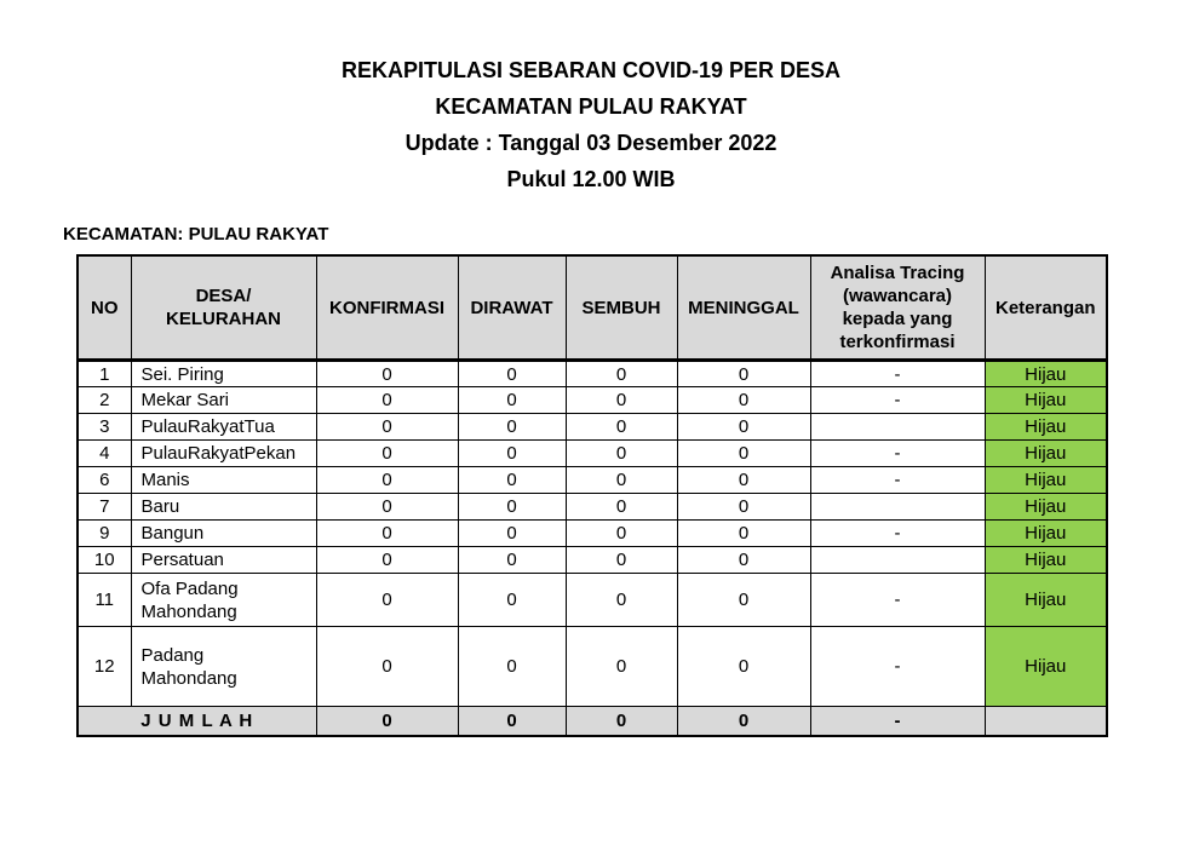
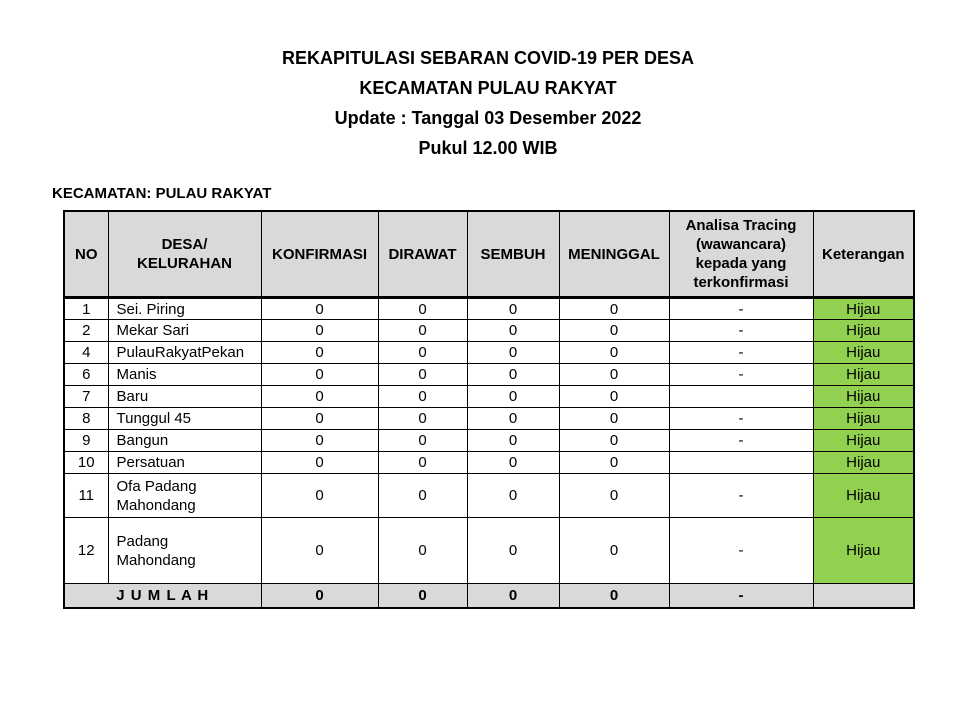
  REKAPITULASI SEBARAN COVID-19 PER DESA
  KECAMATAN PULAU RAKYAT
  Update : Tanggal 03 Desember 2022
  Pukul 12.00 WIB
  KECAMATAN: PULAU RAKYAT
  NO	DESA/ KELURAHAN	KONFIRMASI	DIRAWAT	SEMBUH	MENINGGAL	Analisa Tracing (wawancara) kepada yang terkonfirmasi	Keterangan
  1	Sei. Piring	0	0	0	0	-	Hijau
  2	Mekar Sari	0	0	0	0	-	Hijau
- 3	PulauRakyatTua	0	0	0	0		Hijau
  4	PulauRakyatPekan	0	0	0	0	-	Hijau
  6	Manis	0	0	0	0	-	Hijau
  7	Baru	0	0	0	0		Hijau
+ 8	Tunggul 45	0	0	0	0	-	Hijau
  9	Bangun	0	0	0	0	-	Hijau
  10	Persatuan	0	0	0	0		Hijau
  11	Ofa Padang Mahondang	0	0	0	0	-	Hijau
  12	Padang Mahondang	0	0	0	0	-	Hijau
  J U M L A H	0	0	0	0	-
